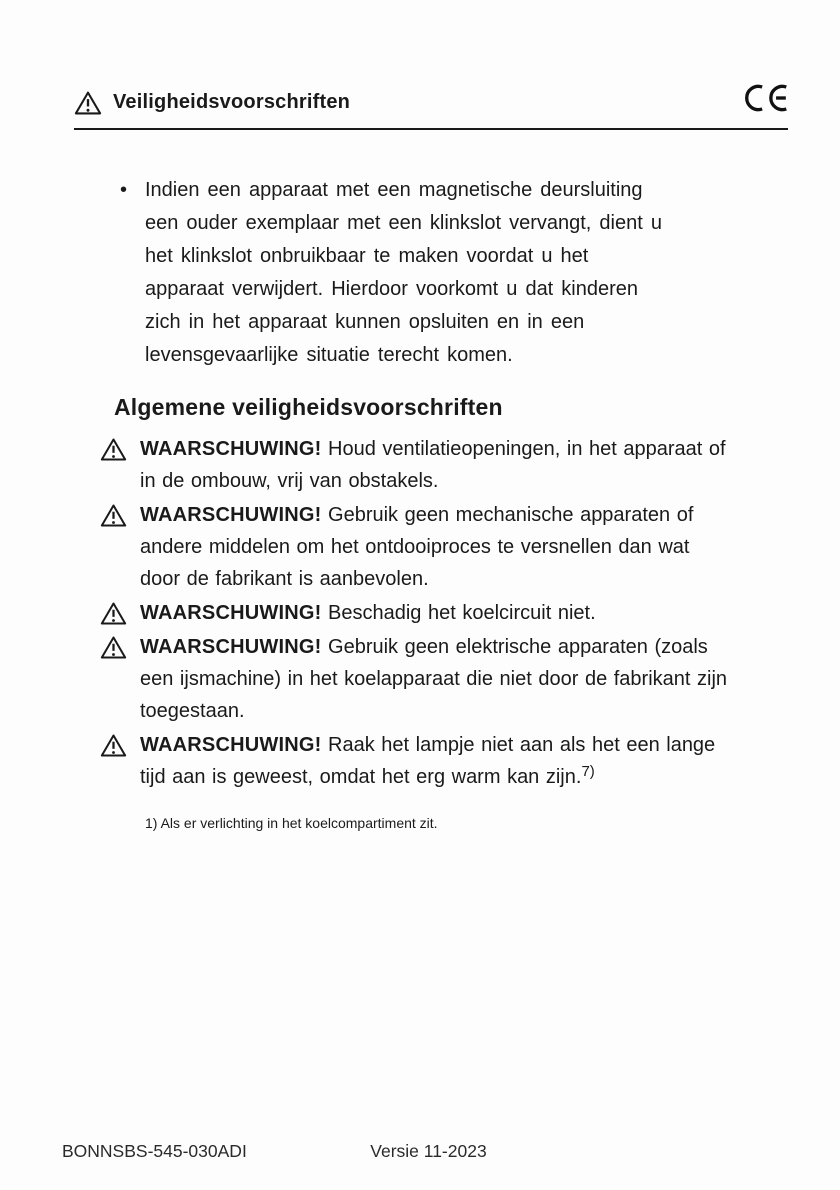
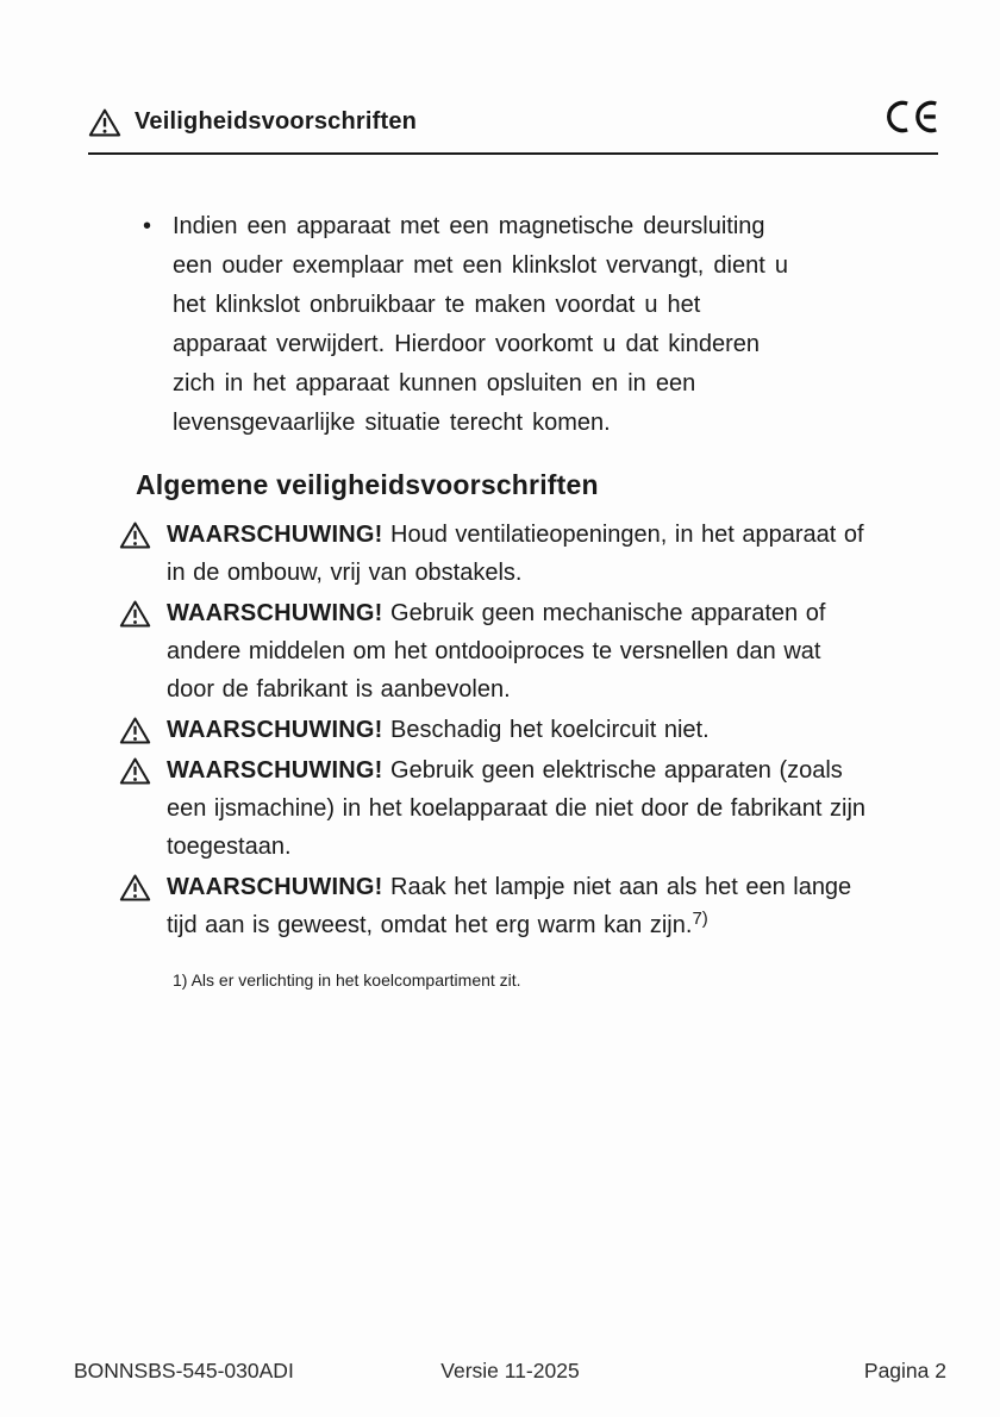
  Veiligheidsvoorschriften
  •
  Indien een apparaat met een magnetische deursluiting een ouder exemplaar met een klinkslot vervangt, dient u het klinkslot onbruikbaar te maken voordat u het apparaat verwijdert. Hierdoor voorkomt u dat kinderen zich in het apparaat kunnen opsluiten en in een levensgevaarlijke situatie terecht komen.
  Algemene veiligheidsvoorschriften
  WAARSCHUWING! Houd ventilatieopeningen, in het apparaat of in de ombouw, vrij van obstakels.
  WAARSCHUWING! Gebruik geen mechanische apparaten of andere middelen om het ontdooiproces te versnellen dan wat door de fabrikant is aanbevolen.
  WAARSCHUWING! Beschadig het koelcircuit niet.
  WAARSCHUWING! Gebruik geen elektrische apparaten (zoals een ijsmachine) in het koelapparaat die niet door de fabrikant zijn toegestaan.
  WAARSCHUWING! Raak het lampje niet aan als het een lange tijd aan is geweest, omdat het erg warm kan zijn.7)
  1) Als er verlichting in het koelcompartiment zit.
  BONNSBS-545-030ADI
- Versie 11-2023
+ Versie 11-2025
+ Pagina 2
